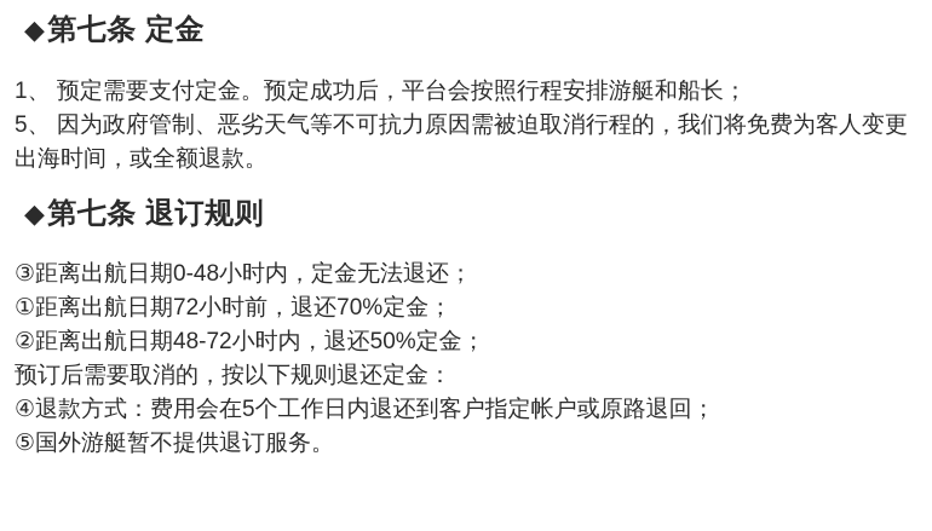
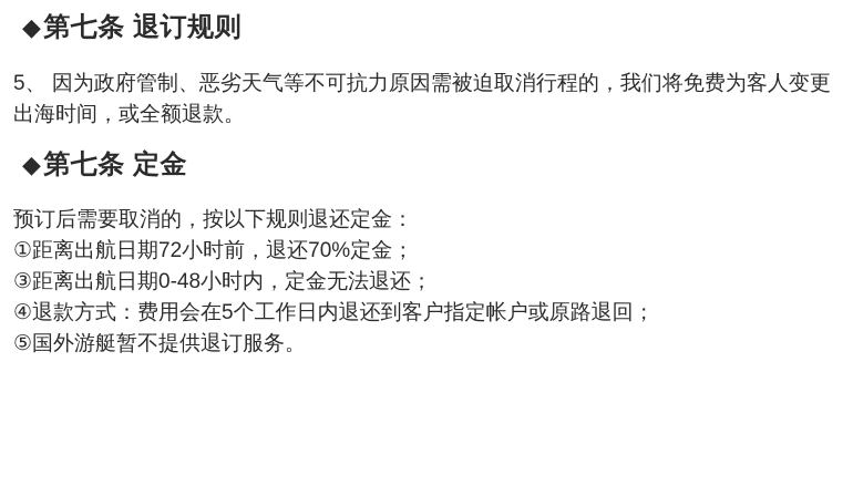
  ◆
- 第七条 定金
+ 第七条 退订规则
- 1、 预定需要支付定金。预定成功后，平台会按照行程安排游艇和船长；
  5、 因为政府管制、恶劣天气等不可抗力原因需被迫取消行程的，我们将免费为客人变更出海时间，或全额退款。
  ◆
- 第七条 退订规则
+ 第七条 定金
- ③距离出航日期0-48小时内，定金无法退还；
+ 预订后需要取消的，按以下规则退还定金：
  ①距离出航日期72小时前，退还70%定金；
- ②距离出航日期48-72小时内，退还50%定金；
- 预订后需要取消的，按以下规则退还定金：
+ ③距离出航日期0-48小时内，定金无法退还；
  ④退款方式：费用会在5个工作日内退还到客户指定帐户或原路退回；
  ⑤国外游艇暂不提供退订服务。
